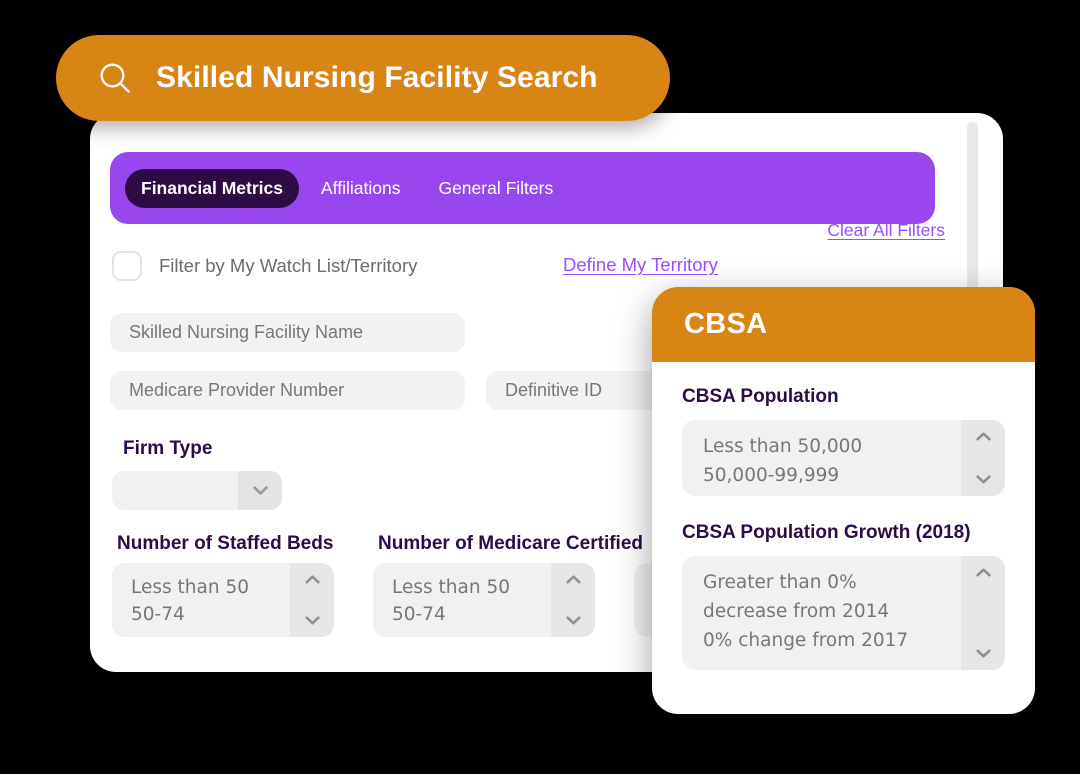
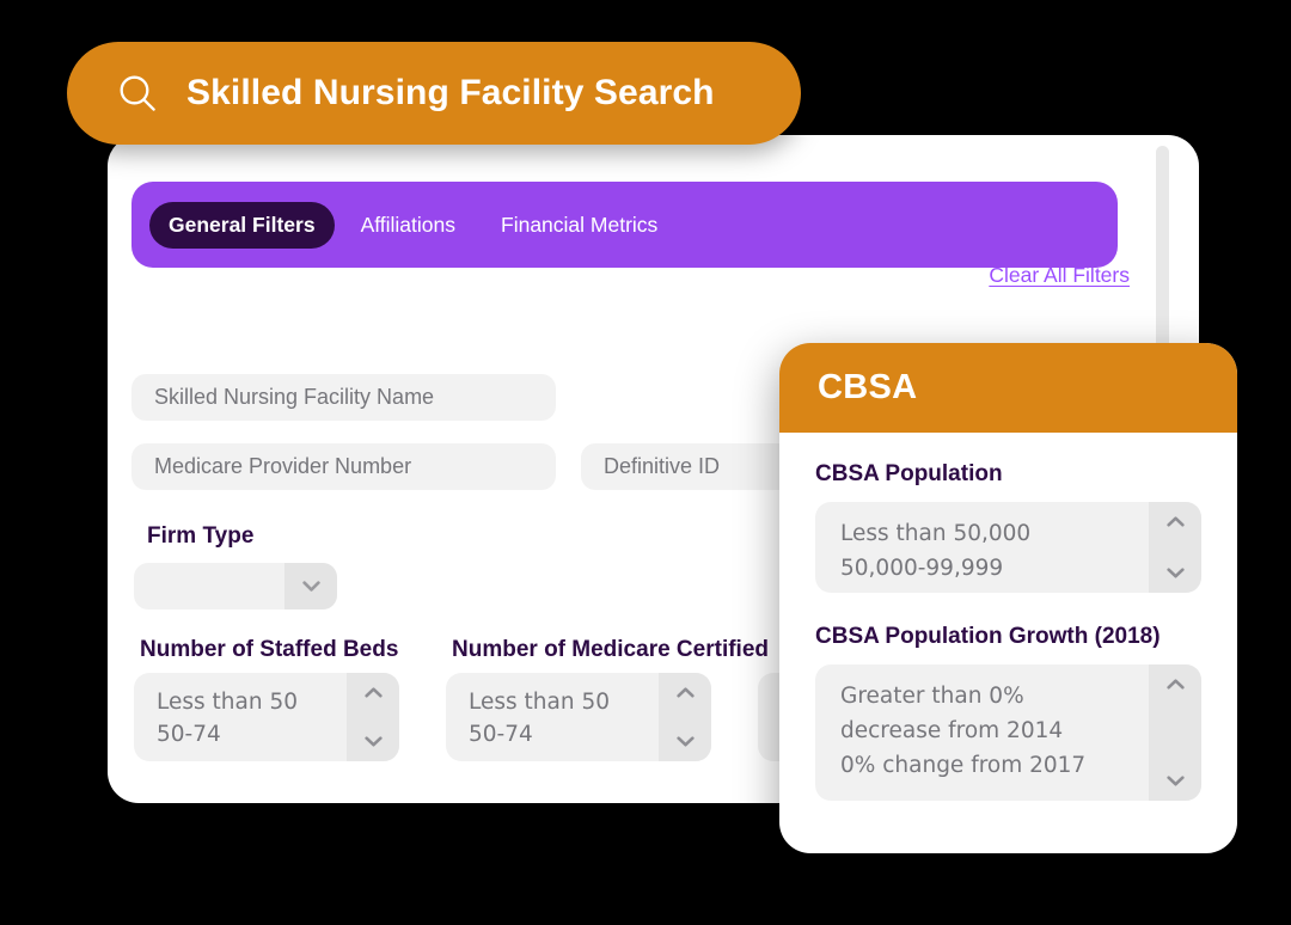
  Clear All Filters
- Financial Metrics
+ General Filters
  Affiliations
- General Filters
+ Financial Metrics
- Filter by My Watch List/Territory
- Define My Territory
  Skilled Nursing Facility Name
  Medicare Provider Number
  Definitive ID
  Firm Type
  Number of Staffed Beds
  Less than 50
  50-74
  Number of Medicare Certified
  Less than 50
  50-74
  Skilled Nursing Facility Search
  CBSA
  CBSA Population
  Less than 50,000
  50,000-99,999
  CBSA Population Growth (2018)
  Greater than 0% decrease from 2014
  0% change from 2017
